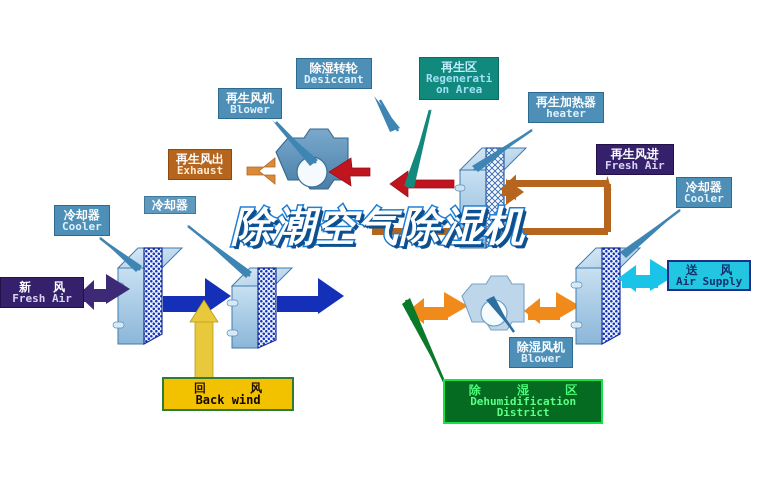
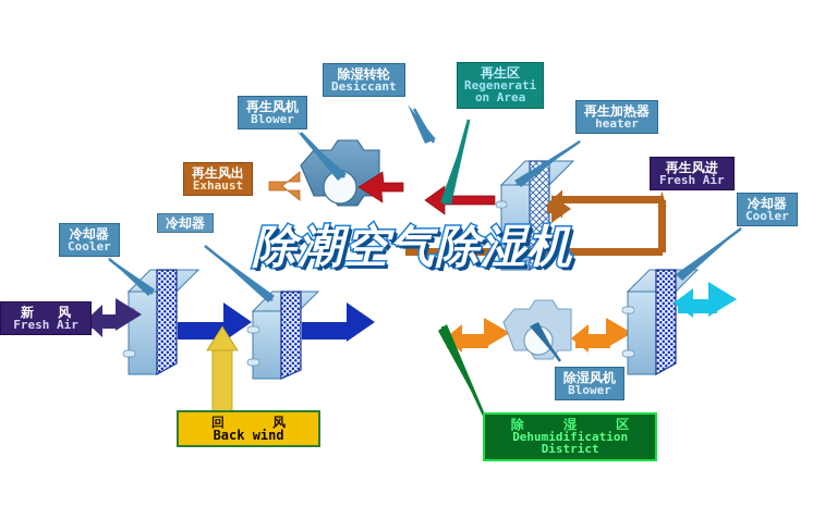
  除湿转轮
  Desiccant
  再生风机
  Blower
  再生区
  Regenerati
  on Area
  再生加热器
  heater
  再生风出
  Exhaust
  再生风进
  Fresh Air
  冷却器
  Cooler
  冷却器
  Cooler
  冷却器
  新 风
  Fresh Air
  回 风
  Back wind
  除湿风机
  Blower
  除 湿 区
  Dehumidification
  District
- 送 风
- Air Supply
  除潮空气除湿机
